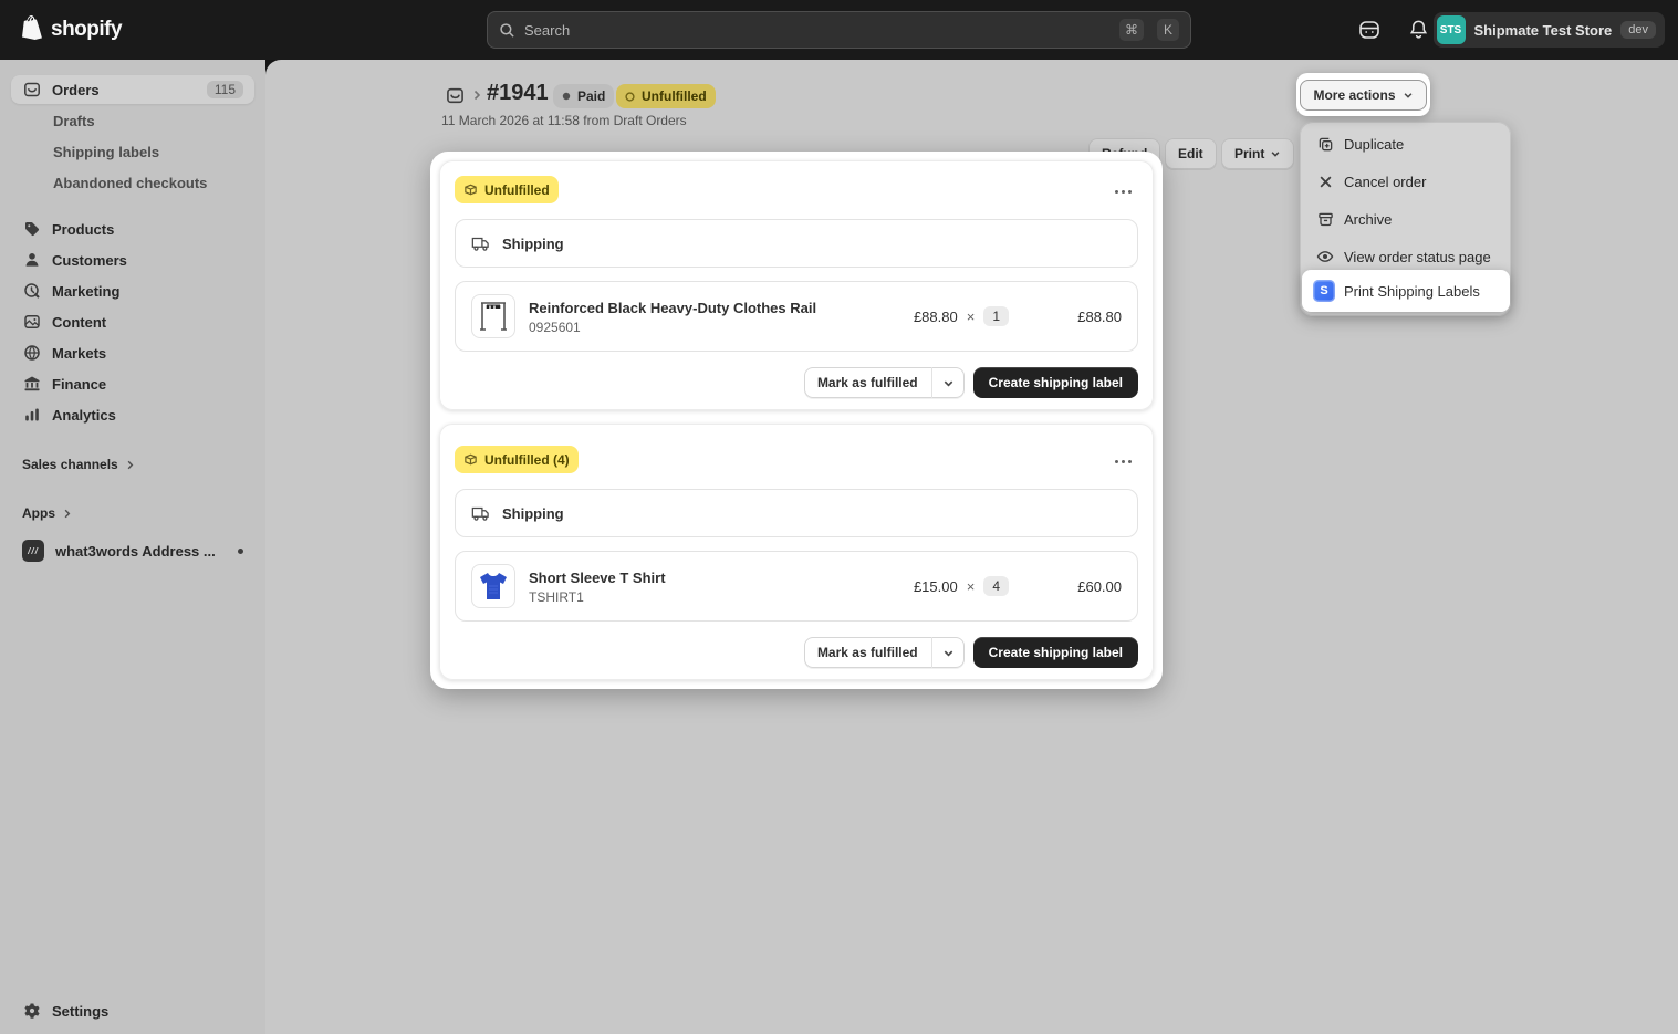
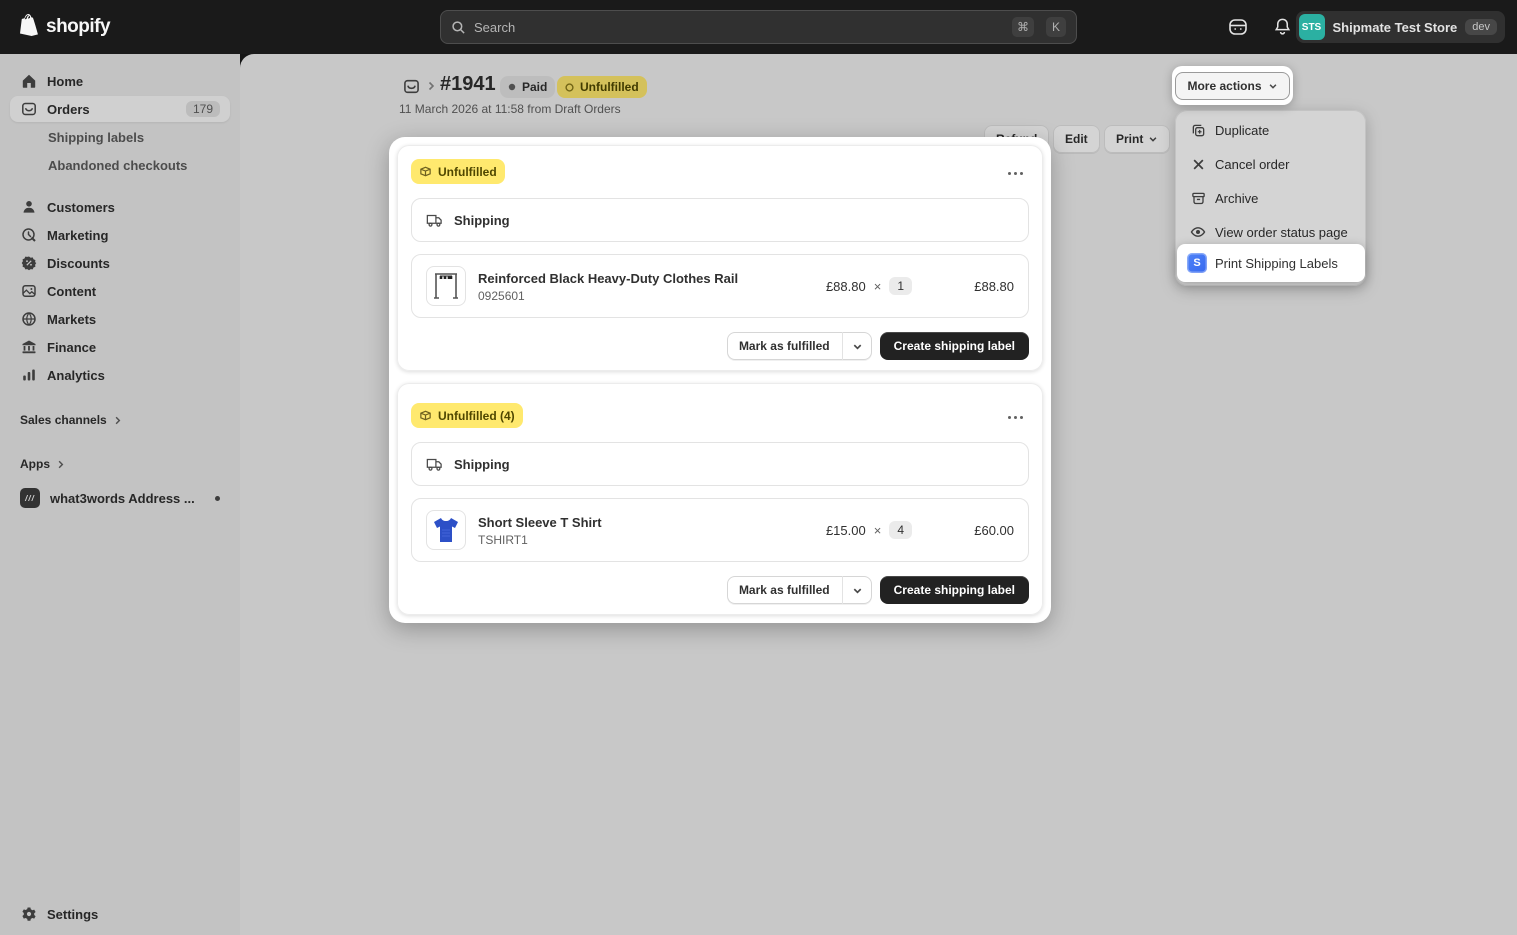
  shopify
  Search
  ⌘
  K
  STS
  Shipmate Test Store
  dev
+ Home
  Orders
- 115
+ 179
- Drafts
  Shipping labels
  Abandoned checkouts
- Products
  Customers
  Marketing
+ Discounts
  Content
  Markets
  Finance
  Analytics
  Sales channels
  Apps
  ///
  what3words Address ...
  Settings
  #1941
  Paid
  Unfulfilled
  11 March 2026 at 11:58 from Draft Orders
  Edit
  Print
  Duplicate
  Cancel order
  Archive
  View order status page
  Unfulfilled
  Shipping
  Reinforced Black Heavy-Duty Clothes Rail
  0925601
  £88.80
  ×
  1
  £88.80
  Mark as fulfilled
  Create shipping label
  Unfulfilled (4)
  Shipping
  Short Sleeve T Shirt
  TSHIRT1
  £15.00
  ×
  4
  £60.00
  Mark as fulfilled
  Create shipping label
  More actions
  S
  Print Shipping Labels
